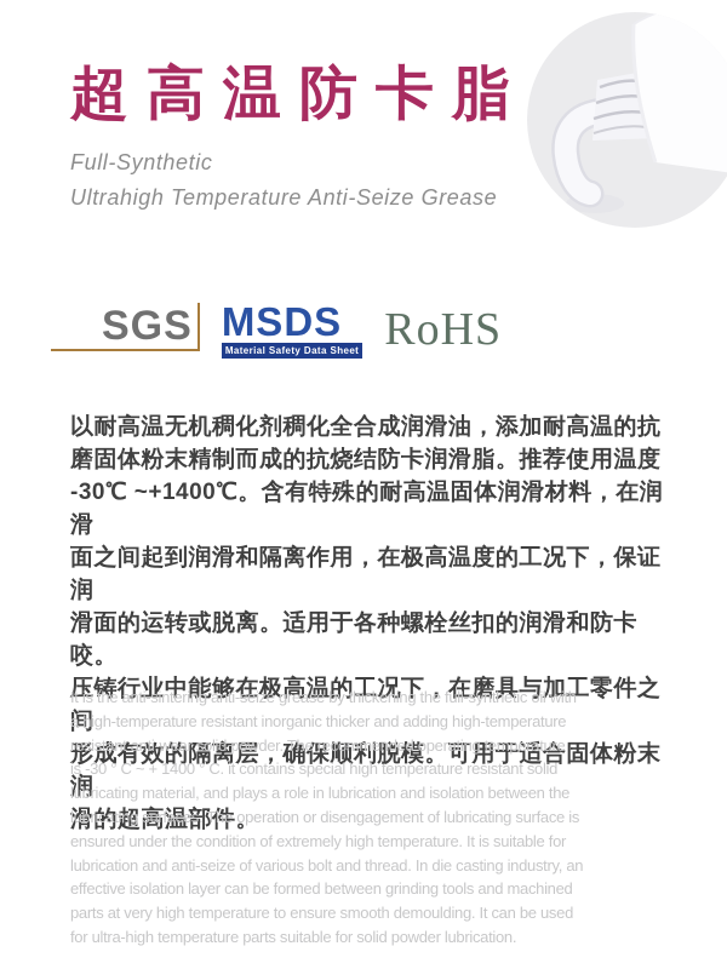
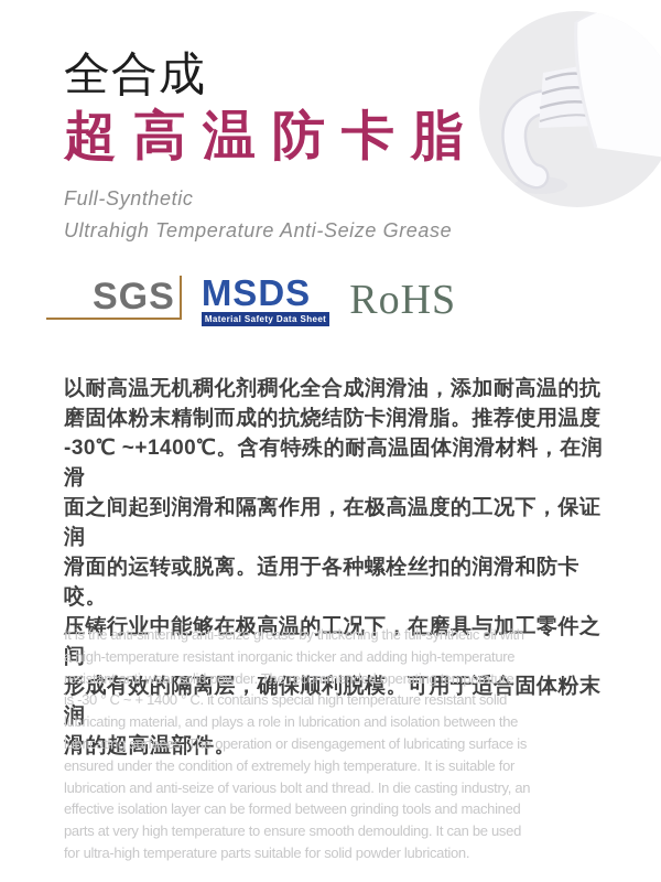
+ 全合成
  超高温防卡脂
  Full-Synthetic
  Ultrahigh Temperature Anti-Seize Grease
  SGS
  MSDS
  Material Safety Data Sheet
  RoHS
  以耐高温无机稠化剂稠化全合成润滑油，添加耐高温的抗
  磨固体粉末精制而成的抗烧结防卡润滑脂。推荐使用温度
  -30℃ ~+1400℃。含有特殊的耐高温固体润滑材料，在润滑
  面之间起到润滑和隔离作用，在极高温度的工况下，保证润
  滑面的运转或脱离。适用于各种螺栓丝扣的润滑和防卡咬。
  压铸行业中能够在极高温的工况下，在磨具与加工零件之间
  形成有效的隔离层，确保顺利脱模。可用于适合固体粉末润
  滑的超高温部件。
  It is the anti-sintering anti-seize grease by thickening the full-synthetic oil with
  a high-temperature resistant inorganic thicker and adding high-temperature
  resistant anti-wear solid powder. The recommended operating temperature
  is -30 ° C ~ + 1400 ° C. it contains special high temperature resistant solid
  lubricating material, and plays a role in lubrication and isolation between the
  lubricating surfaces. The operation or disengagement of lubricating surface is
  ensured under the condition of extremely high temperature. It is suitable for
  lubrication and anti-seize of various bolt and thread. In die casting industry, an
  effective isolation layer can be formed between grinding tools and machined
  parts at very high temperature to ensure smooth demoulding. It can be used
  for ultra-high temperature parts suitable for solid powder lubrication.
